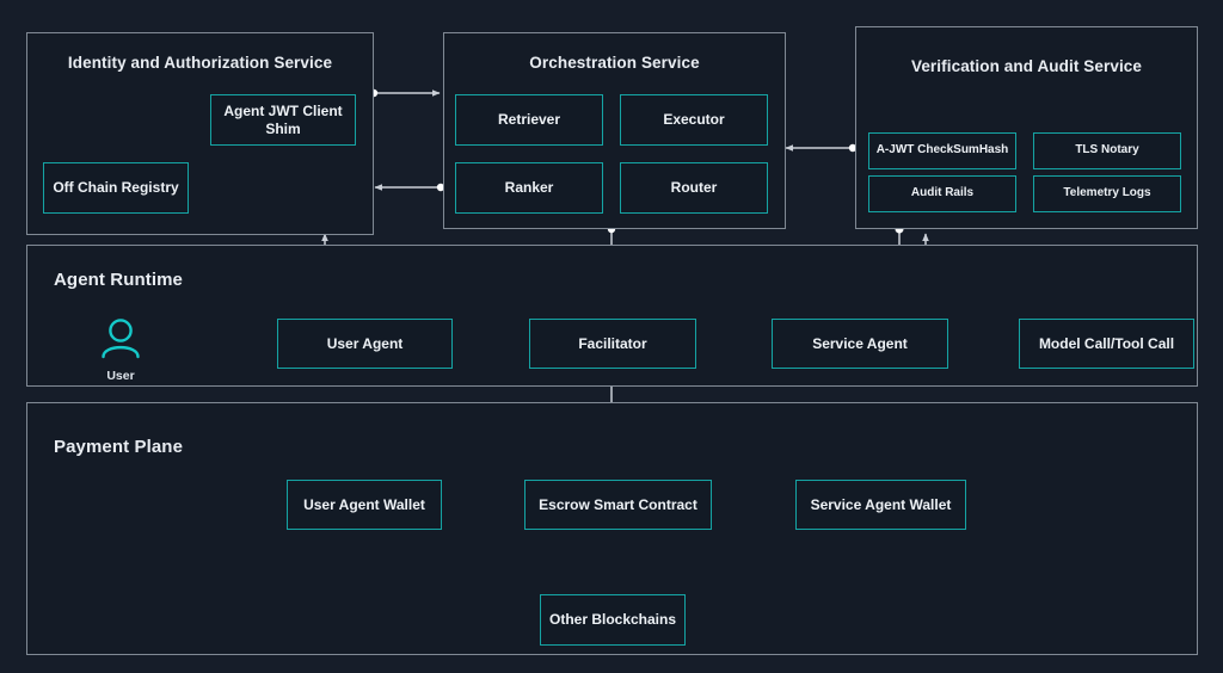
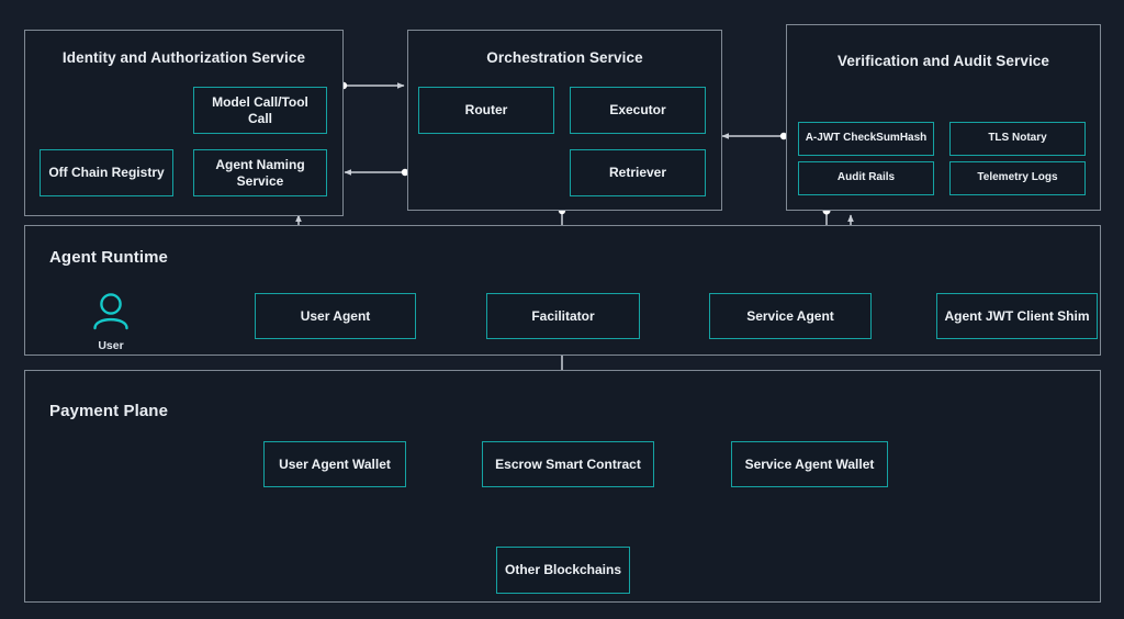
  Identity and Authorization Service
- Agent JWT Client Shim
+ Model Call/Tool Call
  Off Chain Registry
+ Agent Naming Service
  Orchestration Service
- Retriever
+ Router
  Executor
- Ranker
- Router
+ Retriever
  Verification and Audit Service
  A-JWT CheckSumHash
  TLS Notary
  Audit Rails
  Telemetry Logs
  Agent Runtime
  User
  User Agent
  Facilitator
  Service Agent
- Model Call/Tool Call
+ Agent JWT Client Shim
  Payment Plane
  User Agent Wallet
  Escrow Smart Contract
  Service Agent Wallet
  Other Blockchains
